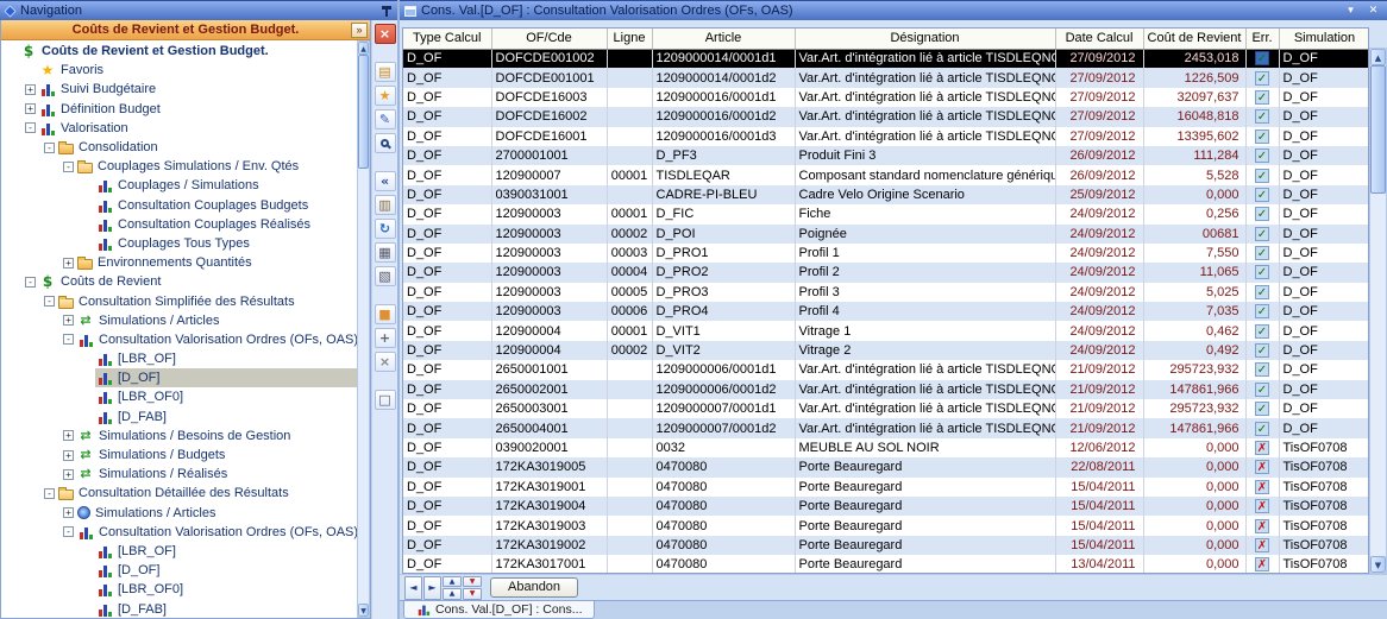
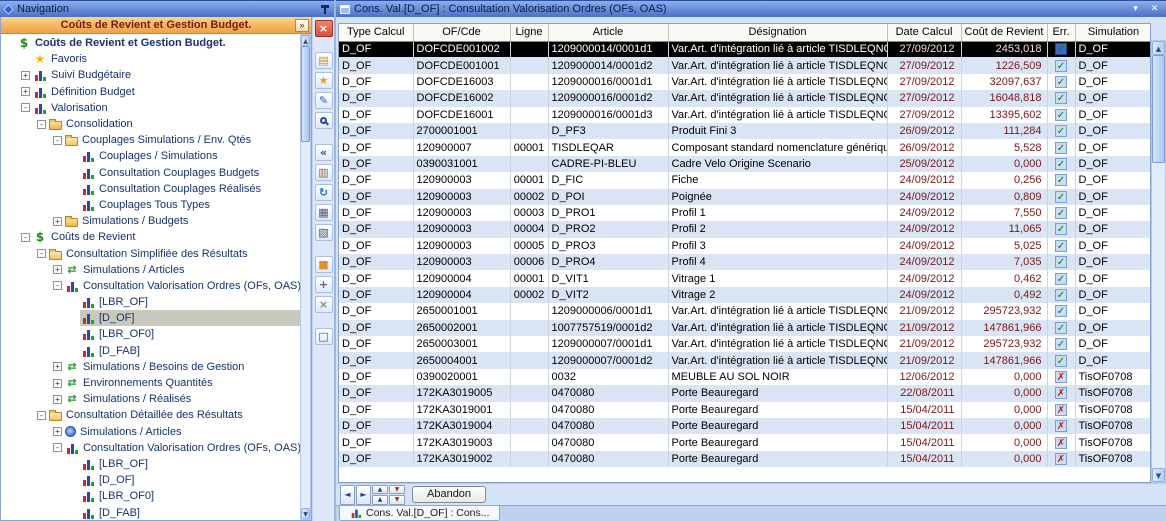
  Navigation
  Coûts de Revient et Gestion Budget.
  »
  Coûts de Revient et Gestion Budget.
  Favoris
  +
  Suivi Budgétaire
  +
  Définition Budget
  -
  Valorisation
  -
  Consolidation
  -
  Couplages Simulations / Env. Qtés
  Couplages / Simulations
  Consultation Couplages Budgets
  Consultation Couplages Réalisés
  Couplages Tous Types
  +
- Environnements Quantités
+ Simulations / Budgets
  -
  Coûts de Revient
  -
  Consultation Simplifiée des Résultats
  +
  Simulations / Articles
  -
  Consultation Valorisation Ordres (OFs, OAS
  [LBR_OF]
  [D_OF]
  [LBR_OF0]
  [D_FAB]
  +
  Simulations / Besoins de Gestion
  +
- Simulations / Budgets
+ Environnements Quantités
  +
  Simulations / Réalisés
  -
  Consultation Détaillée des Résultats
  +
  Simulations / Articles
  -
  Consultation Valorisation Ordres (OFs, OAS
  [LBR_OF]
  [D_OF]
  [LBR_OF0]
  [D_FAB]
  ×
  ▤
  ★
  ✎
  «
  ▥
  ↻
  ▦
  ▧
  ■
  +
  ×
  □
  Cons. Val.[D_OF] : Consultation Valorisation Ordres (OFs, OAS)
  Type Calcul	OF/Cde	Ligne	Article	Désignation	Date Calcul	Coût de Revient	Err.	Simulation
  D_OF	DOFCDE001002		1209000014/0001d1	Var.Art. d'intégration lié à article TISDLEQN	27/09/2012	2453,018	✓	D_OF
  D_OF	DOFCDE001001		1209000014/0001d2	Var.Art. d'intégration lié à article TISDLEQN	27/09/2012	1226,509	✓	D_OF
  D_OF	DOFCDE16003		1209000016/0001d1	Var.Art. d'intégration lié à article TISDLEQN	27/09/2012	32097,637	✓	D_OF
  D_OF	DOFCDE16002		1209000016/0001d2	Var.Art. d'intégration lié à article TISDLEQN	27/09/2012	16048,818	✓	D_OF
  D_OF	DOFCDE16001		1209000016/0001d3	Var.Art. d'intégration lié à article TISDLEQN	27/09/2012	13395,602	✓	D_OF
  D_OF	2700001001		D_PF3	Produit Fini 3	26/09/2012	111,284	✓	D_OF
  D_OF	120900007	00001	TISDLEQAR	Composant standard nomenclature génériqu	26/09/2012	5,528	✓	D_OF
  D_OF	0390031001		CADRE-PI-BLEU	Cadre Velo Origine Scenario	25/09/2012	0,000	✓	D_OF
  D_OF	120900003	00001	D_FIC	Fiche	24/09/2012	0,256	✓	D_OF
- D_OF	120900003	00002	D_POI	Poignée	24/09/2012	00681	✓	D_OF
+ D_OF	120900003	00002	D_POI	Poignée	24/09/2012	0,809	✓	D_OF
  D_OF	120900003	00003	D_PRO1	Profil 1	24/09/2012	7,550	✓	D_OF
  D_OF	120900003	00004	D_PRO2	Profil 2	24/09/2012	11,065	✓	D_OF
  D_OF	120900003	00005	D_PRO3	Profil 3	24/09/2012	5,025	✓	D_OF
  D_OF	120900003	00006	D_PRO4	Profil 4	24/09/2012	7,035	✓	D_OF
  D_OF	120900004	00001	D_VIT1	Vitrage 1	24/09/2012	0,462	✓	D_OF
  D_OF	120900004	00002	D_VIT2	Vitrage 2	24/09/2012	0,492	✓	D_OF
  D_OF	2650001001		1209000006/0001d1	Var.Art. d'intégration lié à article TISDLEQN	21/09/2012	295723,932	✓	D_OF
- D_OF	2650002001		1209000006/0001d2	Var.Art. d'intégration lié à article TISDLEQN	21/09/2012	147861,966	✓	D_OF
+ D_OF	2650002001		1007757519/0001d2	Var.Art. d'intégration lié à article TISDLEQN	21/09/2012	147861,966	✓	D_OF
  D_OF	2650003001		1209000007/0001d1	Var.Art. d'intégration lié à article TISDLEQN	21/09/2012	295723,932	✓	D_OF
  D_OF	2650004001		1209000007/0001d2	Var.Art. d'intégration lié à article TISDLEQN	21/09/2012	147861,966	✓	D_OF
  D_OF	0390020001		0032	MEUBLE AU SOL NOIR	12/06/2012	0,000	✗	TisOF0708
  D_OF	172KA3019005		0470080	Porte Beauregard	22/08/2011	0,000	✗	TisOF0708
  D_OF	172KA3019001		0470080	Porte Beauregard	15/04/2011	0,000	✗	TisOF0708
  D_OF	172KA3019004		0470080	Porte Beauregard	15/04/2011	0,000	✗	TisOF0708
  D_OF	172KA3019003		0470080	Porte Beauregard	15/04/2011	0,000	✗	TisOF0708
  D_OF	172KA3019002		0470080	Porte Beauregard	15/04/2011	0,000	✗	TisOF0708
- D_OF	172KA3017001		0470080	Porte Beauregard	13/04/2011	0,000	✗	TisOF0708
  ▲
  ▼
  ◄
  ►
  Abandon
  Cons. Val.[D_OF] : Cons...
